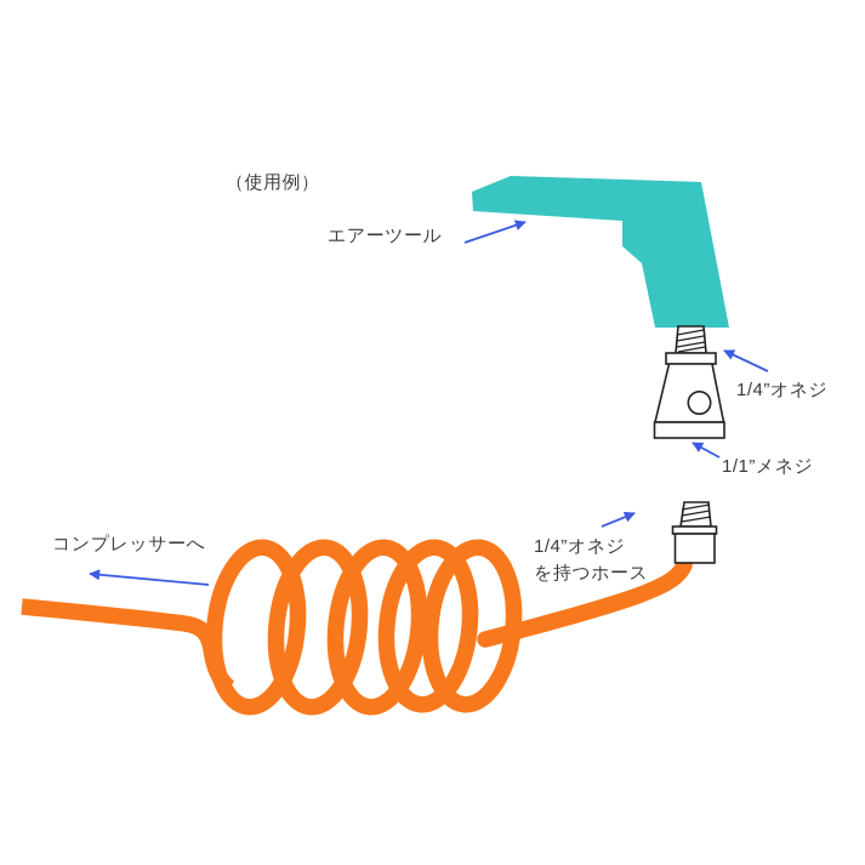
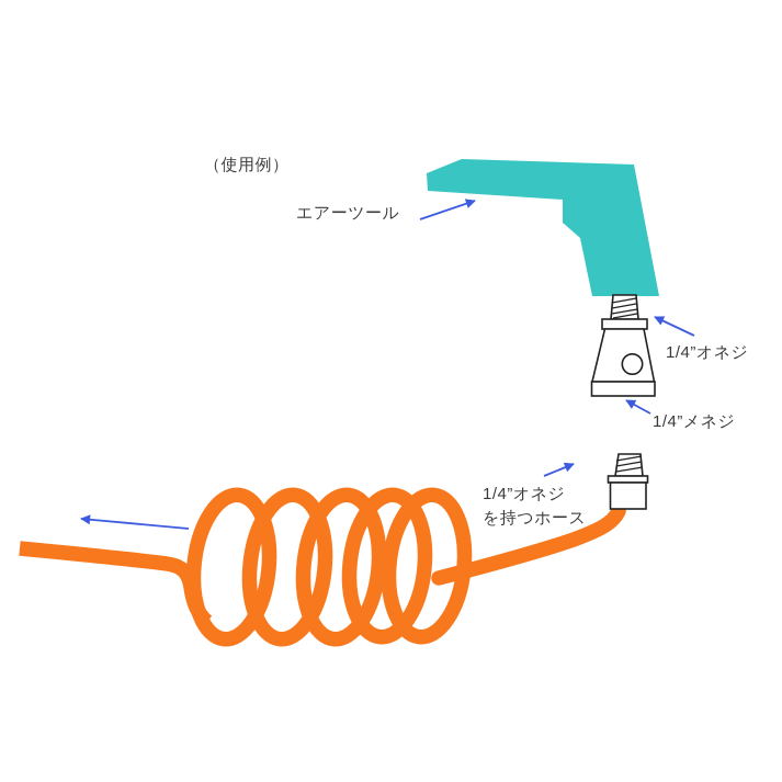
  （使用例）
  エアーツール
  1/4”オネジ
- 1/1”メネジ
+ 1/4”メネジ
  1/4”オネジ
  を持つホース
- コンプレッサーへ
